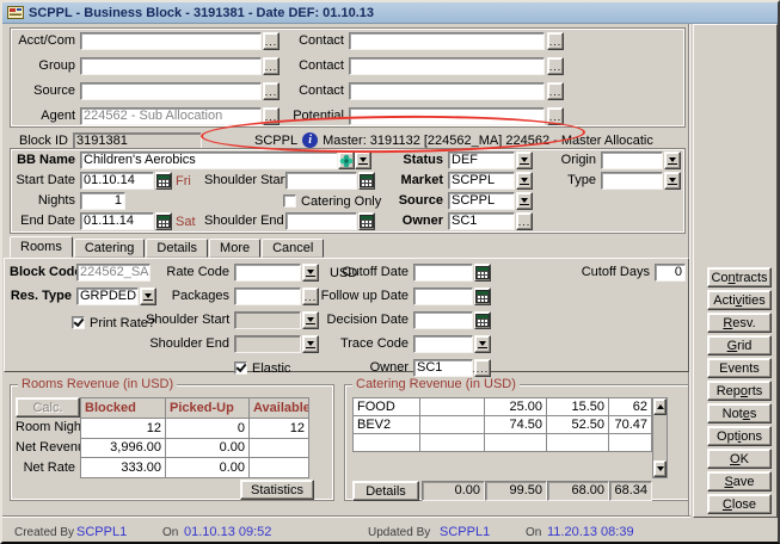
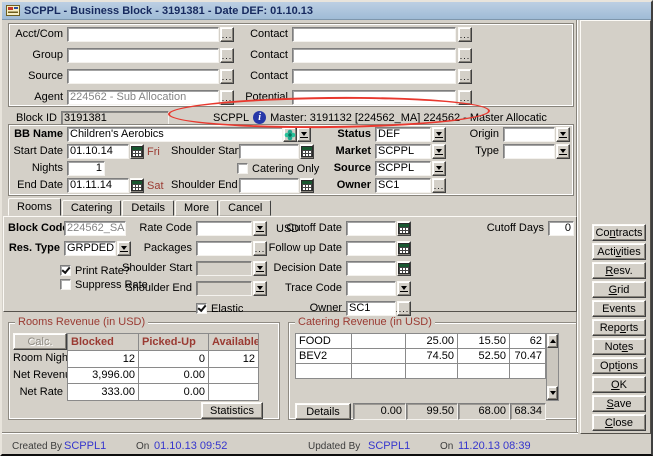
  SCPPL - Business Block - 3191381 - Date DEF: 01.10.13
  Acct/Com
  ...
  Contact
  ...
  Group
  ...
  Contact
  ...
  Source
  ...
  Contact
  ...
  Agent
  224562 - Sub Allocation
  ...
  Potential
  ...
  Block ID
  3191381
  SCPPL
  i
  Master: 3191132 [224562_MA] 224562 - Master Allocatic
  BB Name
  Children's Aerobics
  Start Date
  01.10.14
  Fri
  Shoulder Star
  Nights
  1
  Catering Only
  End Date
  01.11.14
  Sat
  Shoulder End
  Status
  DEF
  Market
  SCPPL
  Source
  SCPPL
  Owner
  SC1
  ...
  Origin
  Type
  Rooms
  Catering
  Details
  More
  Cancel
  Block Cod
  224562_SA
  Res. Type
  GRPDED
  Print Rate?
+ Suppress Rate
  USD
  Rate Code
  Packages
  ...
  Shoulder Start
  Shoulder End
  Elastic
  Cutoff Date
  Follow up Date
  Decision Date
  Trace Code
  Owner
  SC1
  ...
  Cutoff Days
  0
  Rooms Revenue (in USD)
  Calc.
  Room Nigh
  Net Reven
  Net Rate
  Blocked	Picked-Up	Available
  12	0	12
  3,996.00	0.00
  333.00	0.00
  Statistics
  Catering Revenue (in USD)
  FOOD		25.00	15.50	62
  BEV2		74.50	52.50	70.47
  Details
  0.00
  99.50
  68.00
  68.34
  Co
  n
  tracts
  Acti
  v
  ities
  R
  esv.
  G
  rid
  Events
  Rep
  o
  rts
  Not
  e
  s
  Opt
  i
  ons
  O
  K
  S
  ave
  C
  lose
  Created By
  SCPPL1
  On
  01.10.13 09:52
  Updated By
  SCPPL1
  On
  11.20.13 08:39
